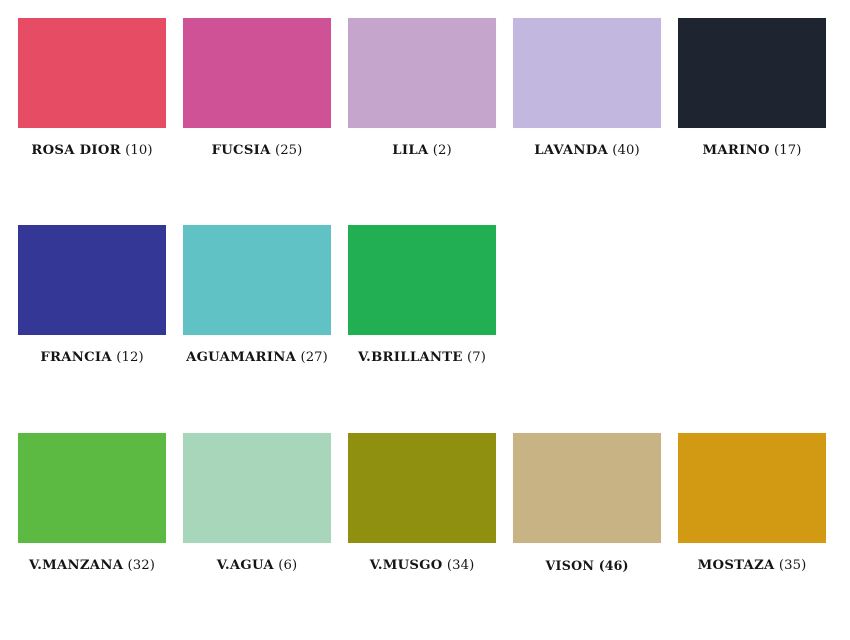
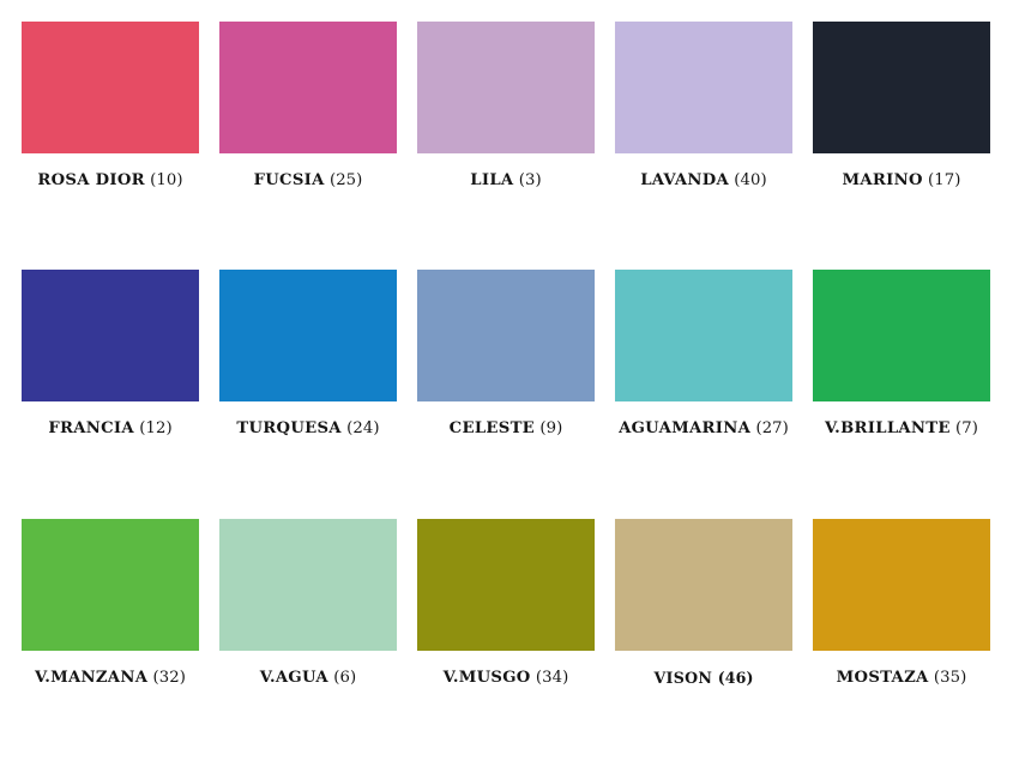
  ROSA DIOR (10)
  FUCSIA (25)
- LILA (2)
+ LILA (3)
  LAVANDA (40)
  MARINO (17)
  FRANCIA (12)
+ TURQUESA (24)
+ CELESTE (9)
  AGUAMARINA (27)
  V.BRILLANTE (7)
  V.MANZANA (32)
  V.AGUA (6)
  V.MUSGO (34)
  VISON (46)
  MOSTAZA (35)
